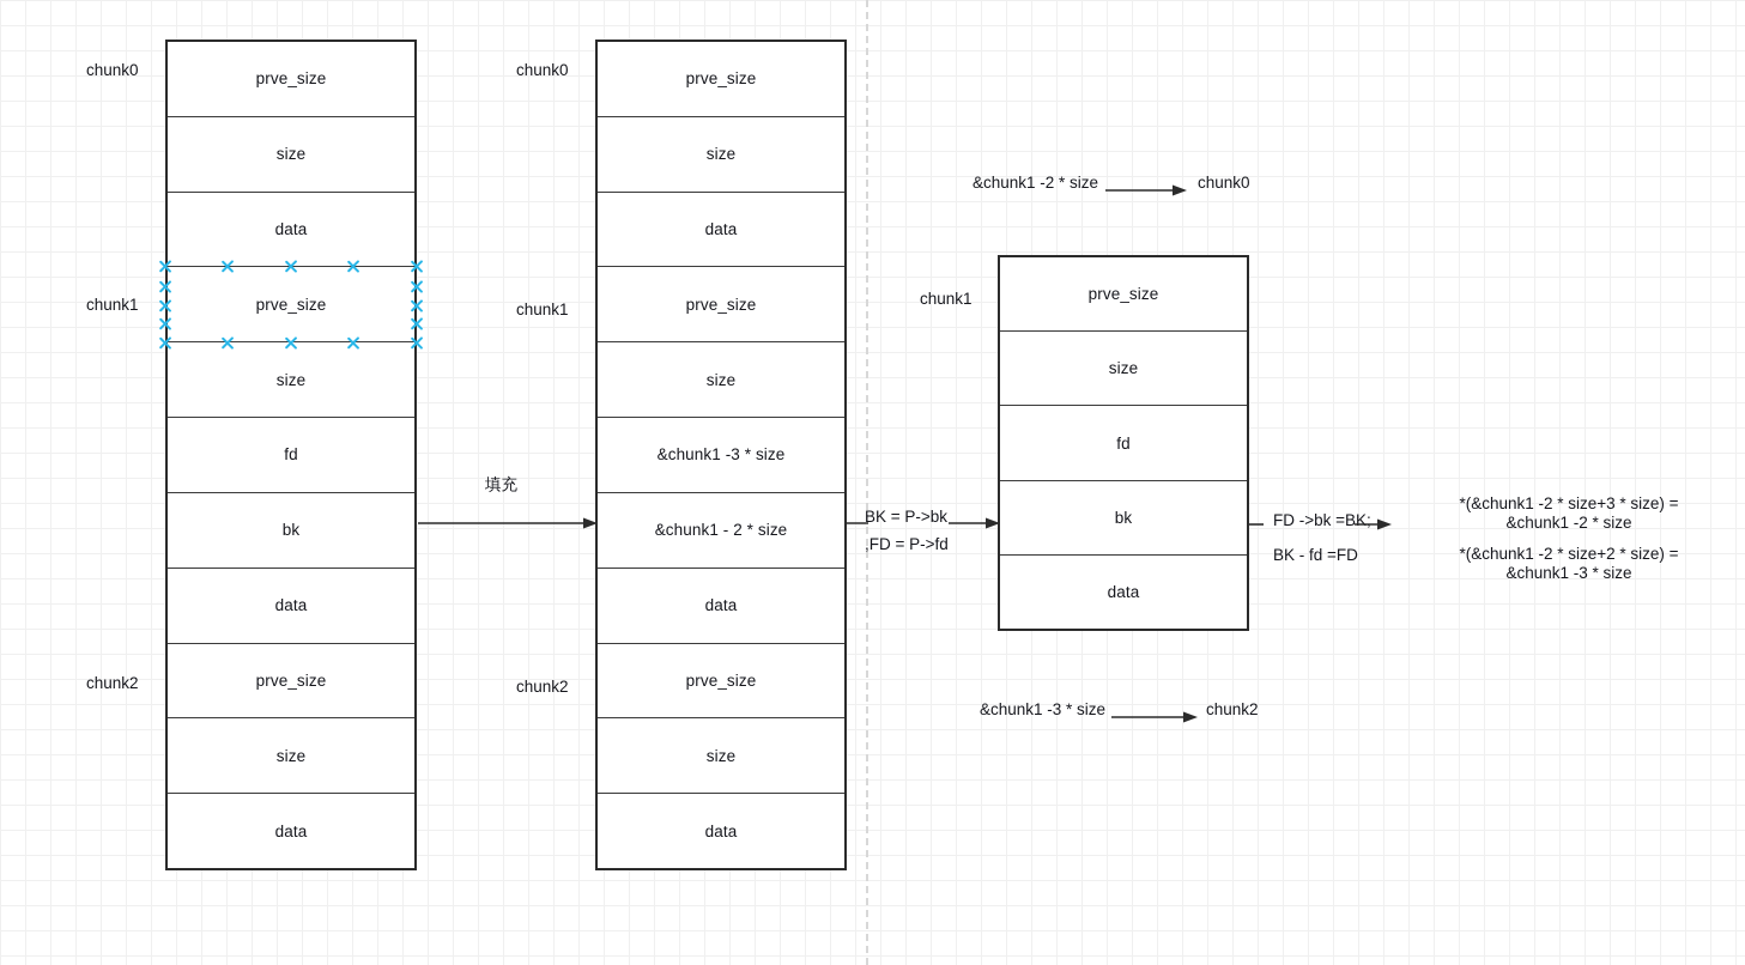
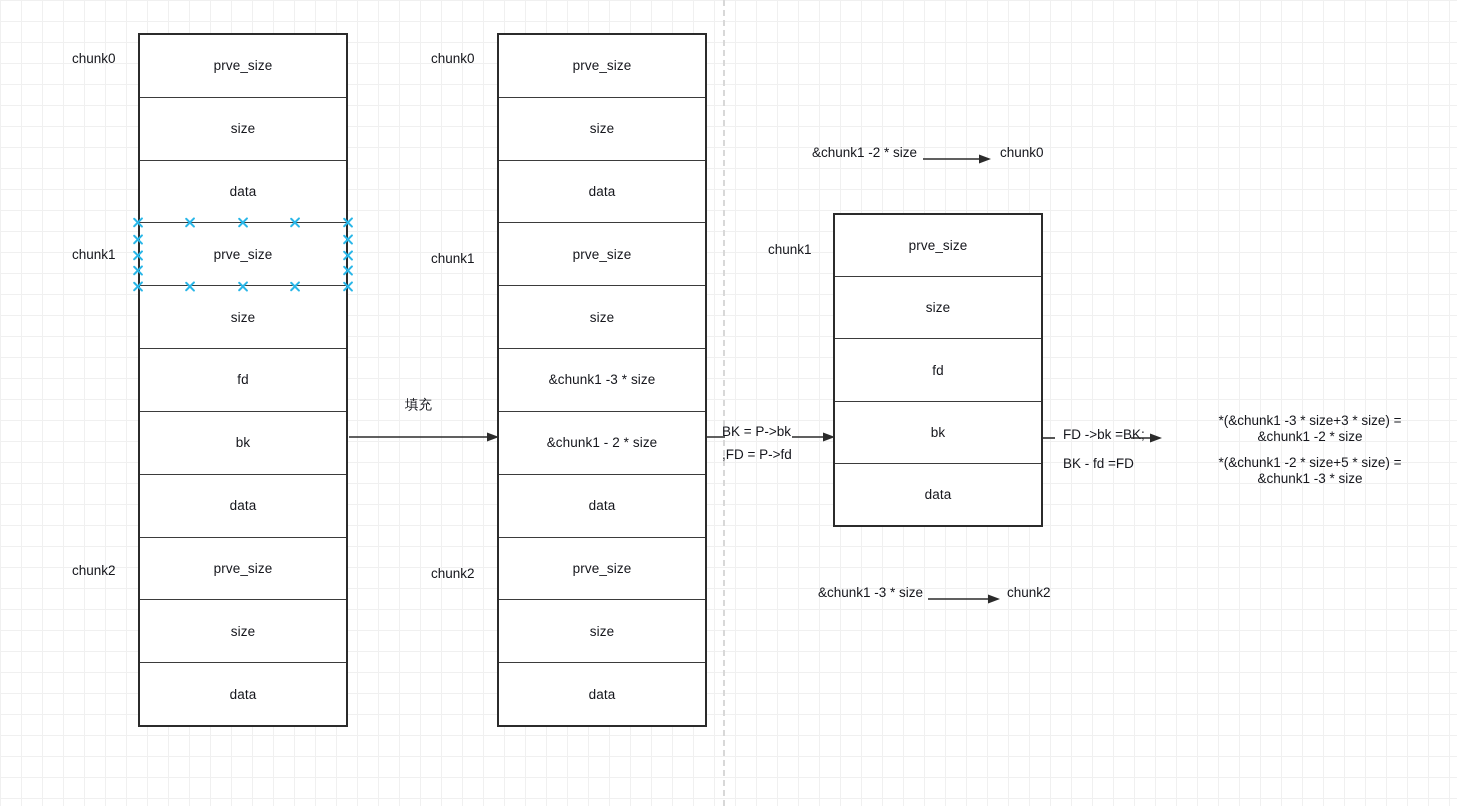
  chunk0
  chunk1
  chunk2
  prve_size
  size
  data
  prve_size
  size
  fd
  bk
  data
  prve_size
  size
  data
  填充
  chunk0
  chunk1
  chunk2
  prve_size
  size
  data
  prve_size
  size
  &chunk1 -3 * size
  &chunk1 - 2 * size
  data
  prve_size
  size
  data
  BK = P->bk
  ,FD = P->fd
  chunk1
  prve_size
  size
  fd
  bk
  data
  &chunk1 -2 * size
  chunk0
  &chunk1 -3 * size
  chunk2
  FD ->bk =BK;
  BK - fd =FD
- *(&chunk1 -2 * size+3 * size) =
+ *(&chunk1 -3 * size+3 * size) =
  &chunk1 -2 * size
- *(&chunk1 -2 * size+2 * size) =
+ *(&chunk1 -2 * size+5 * size) =
  &chunk1 -3 * size
